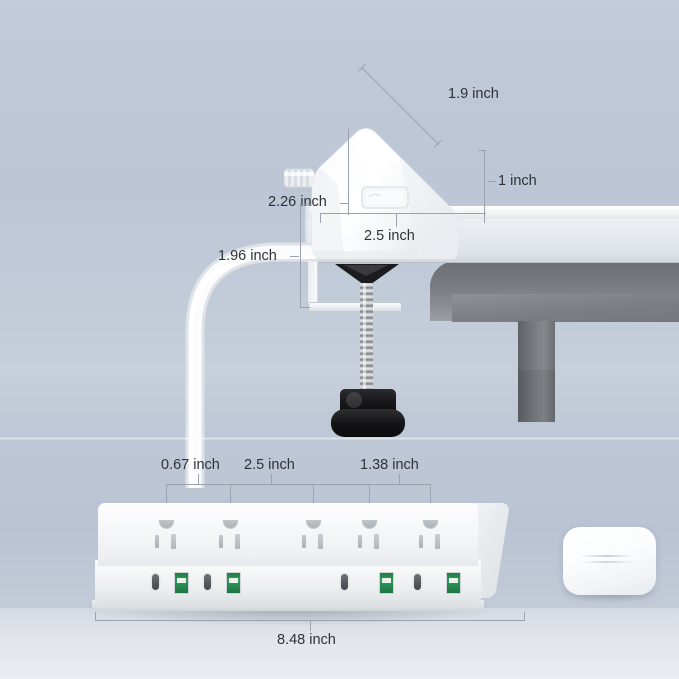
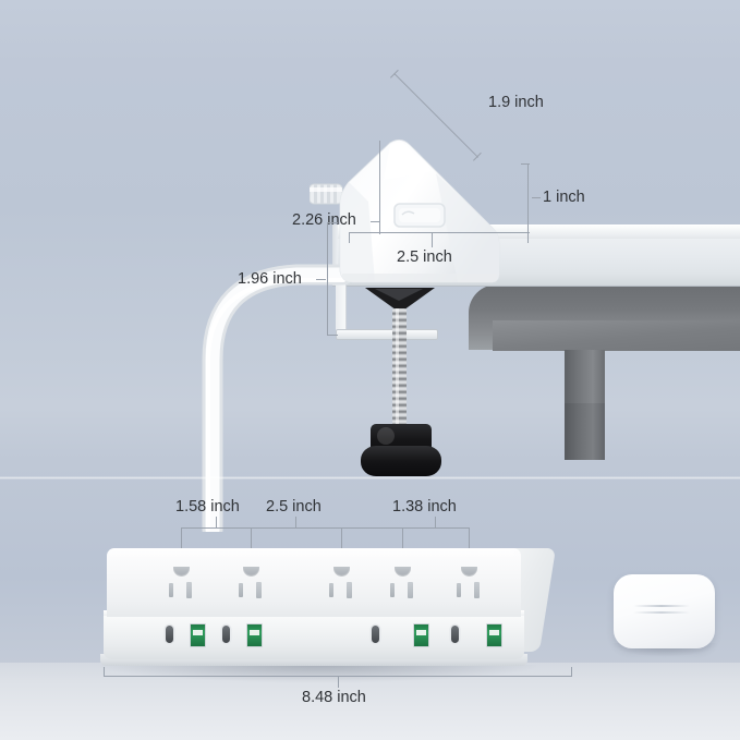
  1.9 inch
  2.26 inch
  1 inch
  2.5 inch
  1.96 inch
- 0.67 inch
+ 1.58 inch
  2.5 inch
  1.38 inch
  8.48 inch
